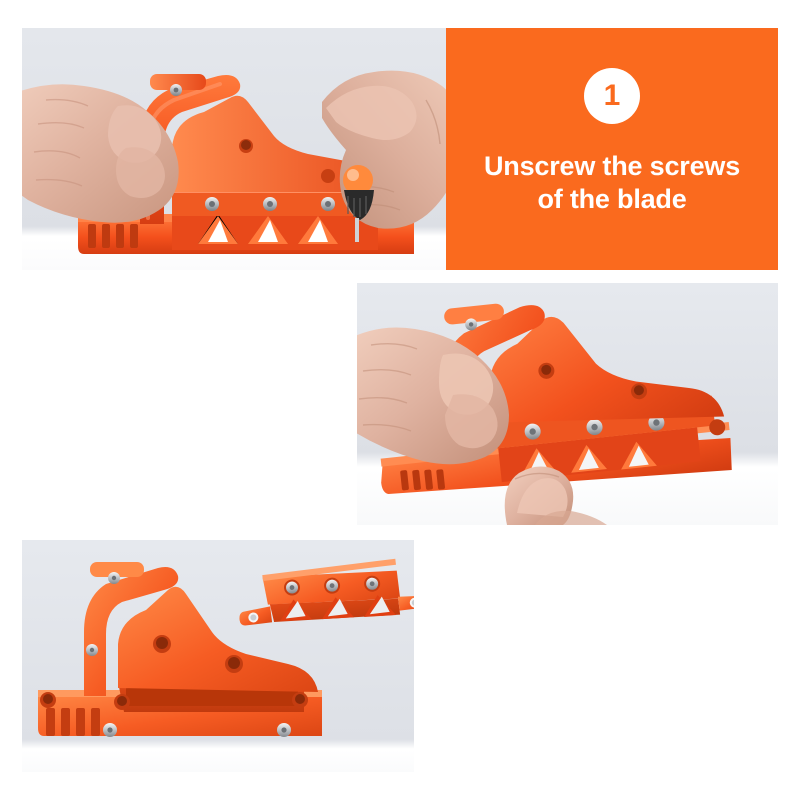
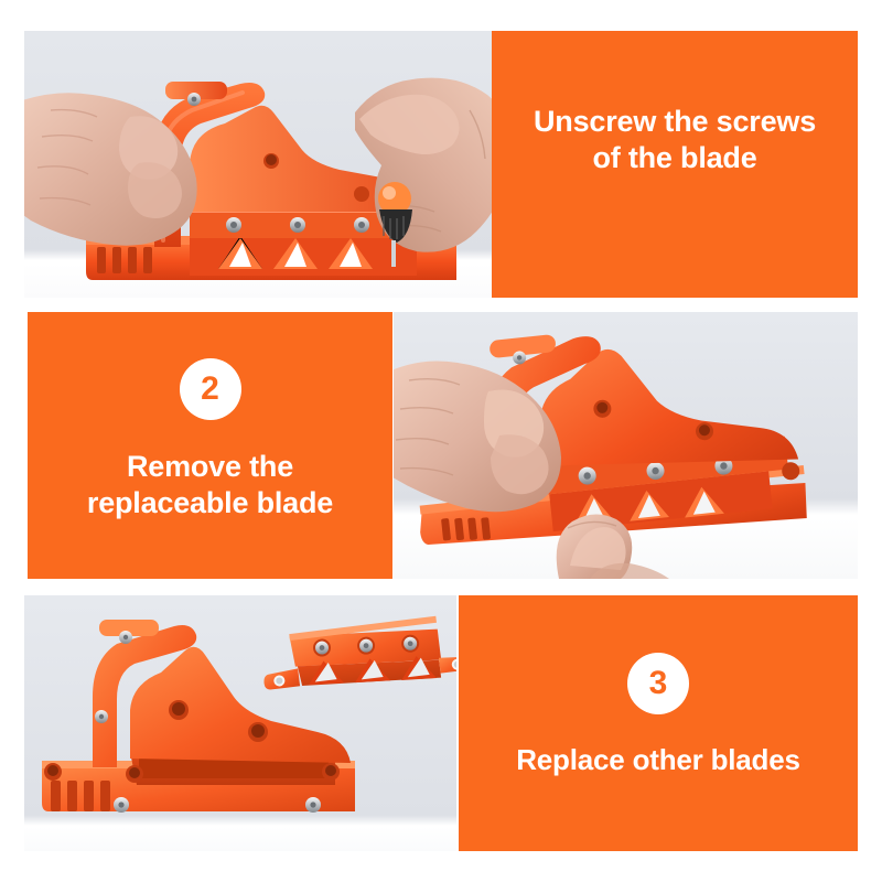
- 1
  Unscrew the screws
  of the blade
+ 2
+ Remove the
+ replaceable blade
+ 3
+ Replace other blades
